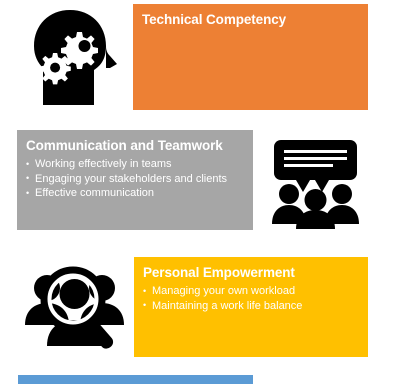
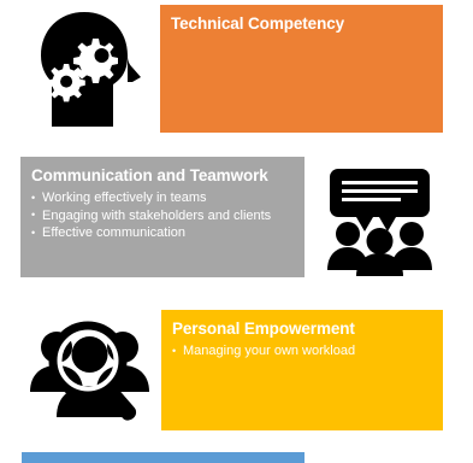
  Technical Competency
  Communication and Teamwork
  Working effectively in teams
- Engaging your stakeholders and clients
+ Engaging with stakeholders and clients
  Effective communication
  Personal Empowerment
  Managing your own workload
- Maintaining a work life balance
